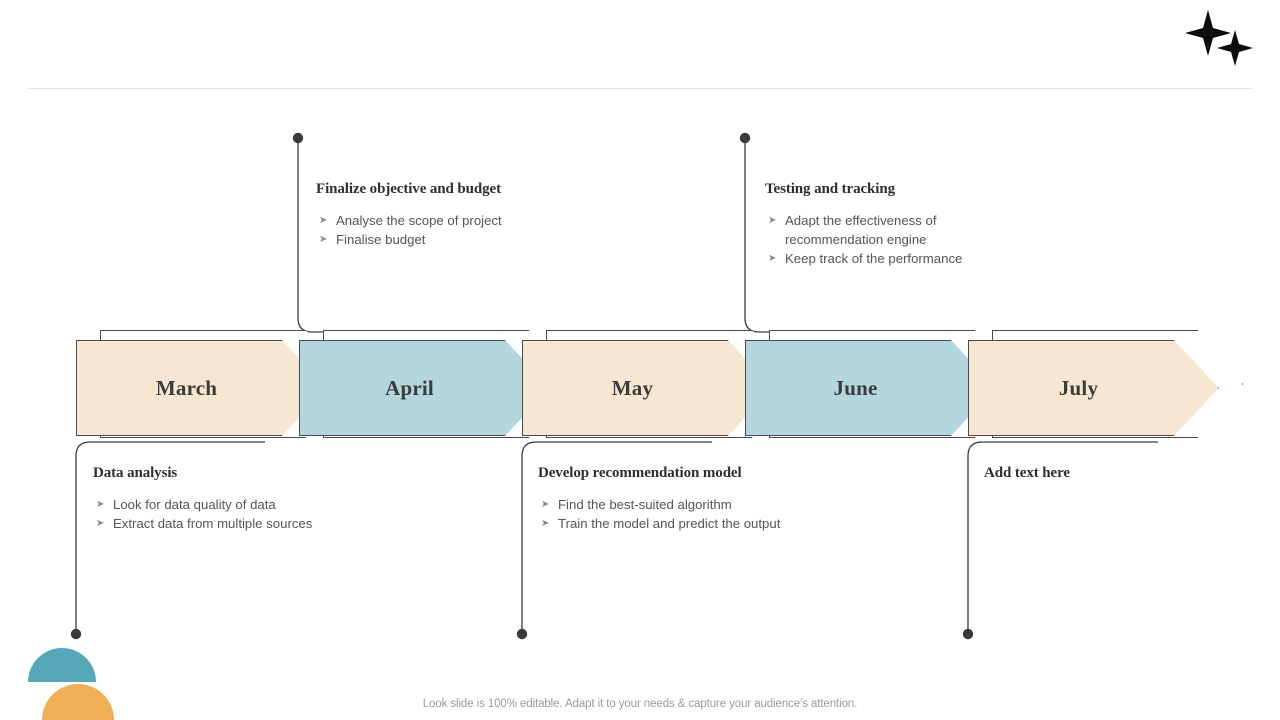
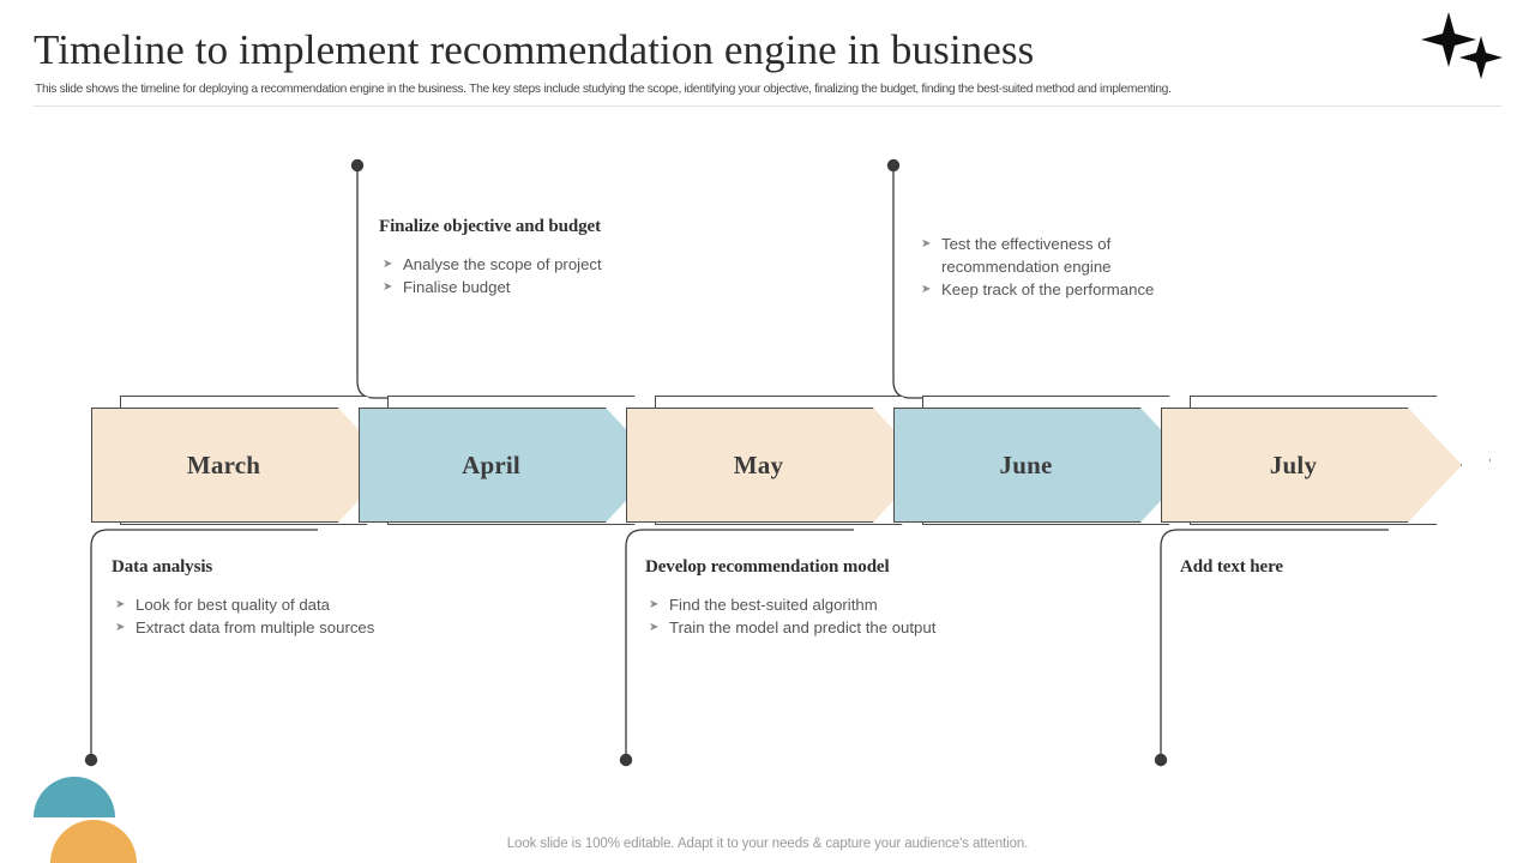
+ Timeline to implement recommendation engine in business
+ This slide shows the timeline for deploying a recommendation engine in the business. The key steps include studying the scope, identifying your objective, finalizing the budget, finding the best-suited method and implementing.
  March
  April
  May
  June
  July
  Finalize objective and budget
  ➤
  Analyse the scope of project
  ➤
  Finalise budget
- Testing and tracking
  ➤
- Adapt the effectiveness of recommendation engine
+ Test the effectiveness of recommendation engine
  ➤
  Keep track of the performance
  Data analysis
  ➤
- Look for data quality of data
+ Look for best quality of data
  ➤
  Extract data from multiple sources
  Develop recommendation model
  ➤
  Find the best-suited algorithm
  ➤
  Train the model and predict the output
  Add text here
  Look slide is 100% editable. Adapt it to your needs & capture your audience's attention.
